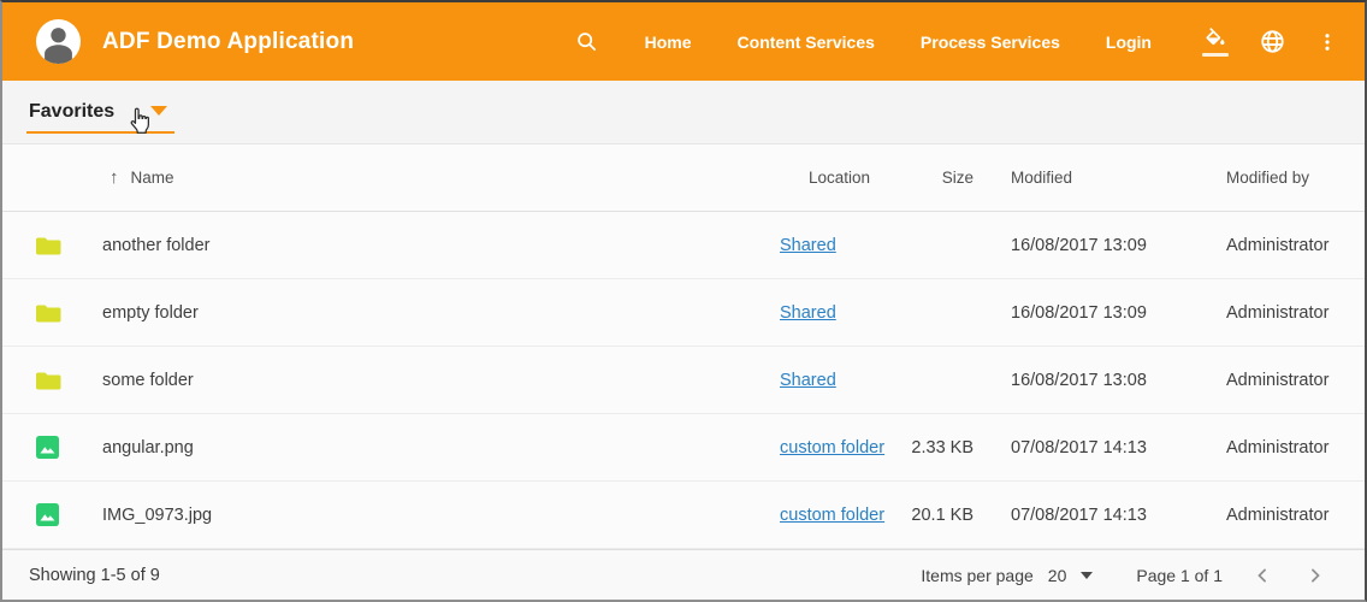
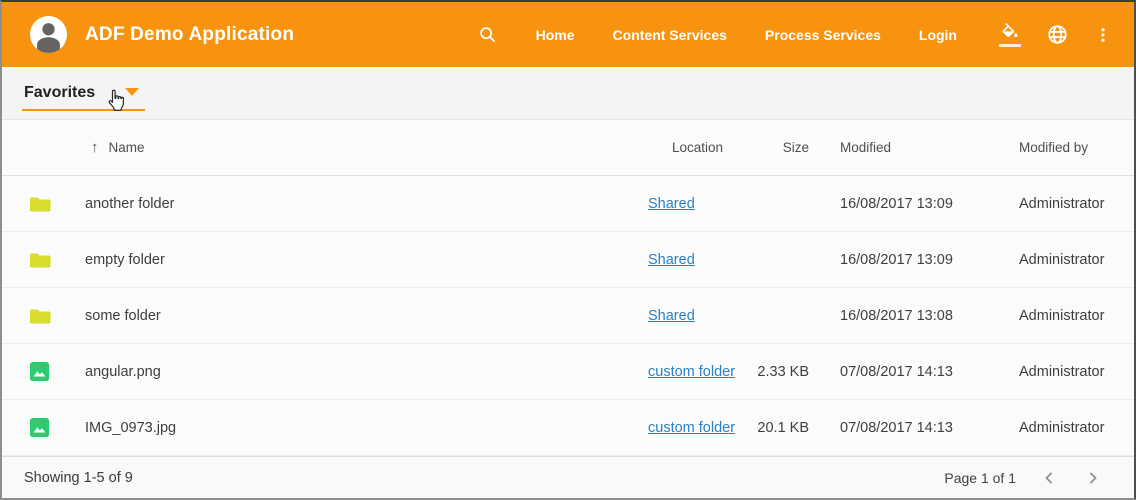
  ADF Demo Application
  Home
  Content Services
  Process Services
  Login
  Favorites
  ↑
  Name
  Location
  Size
  Modified
  Modified by
  another folder
  Shared
  16/08/2017 13:09
  Administrator
  empty folder
  Shared
  16/08/2017 13:09
  Administrator
  some folder
  Shared
  16/08/2017 13:08
  Administrator
  angular.png
  custom folder
  2.33 KB
  07/08/2017 14:13
  Administrator
  IMG_0973.jpg
  custom folder
  20.1 KB
  07/08/2017 14:13
  Administrator
  Showing 1-5 of 9
- Items per page
- 20
  Page 1 of 1
